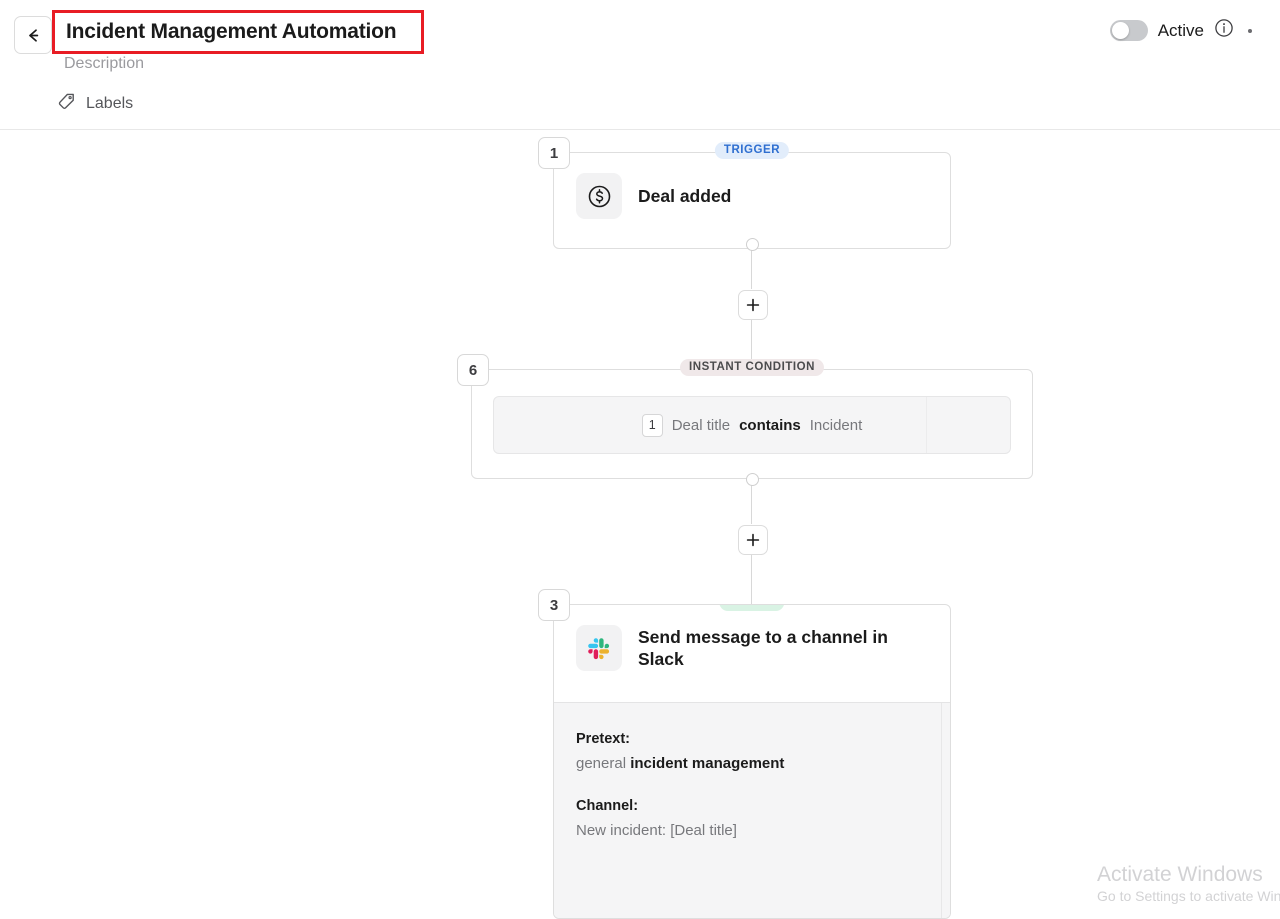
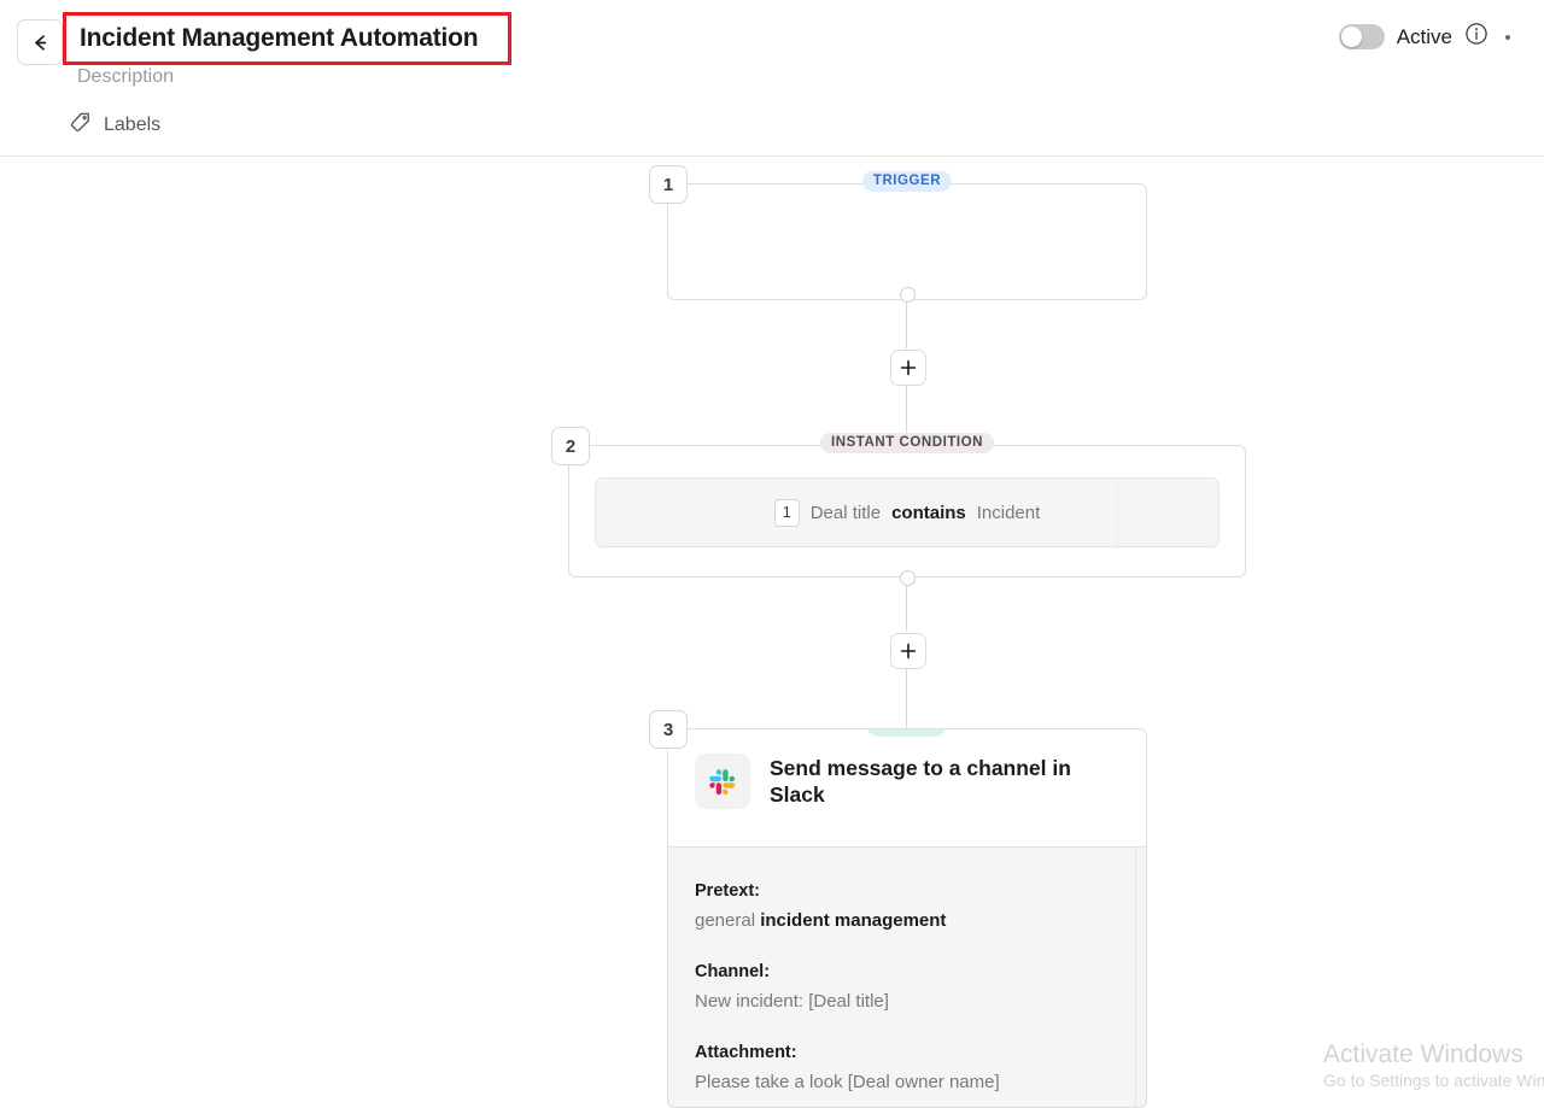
  Incident Management Automation
  Description
  Labels
  Active
  1
  TRIGGER
- Deal added
- 6
+ 2
  INSTANT CONDITION
  1
  Deal title
  contains
  Incident
  3
  Send message to a channel in Slack
  Pretext:
  general incident management
  Channel:
  New incident: [Deal title]
+ Attachment:
+ Please take a look [Deal owner name]
  Activate Windows
  Go to Settings to activate Win
